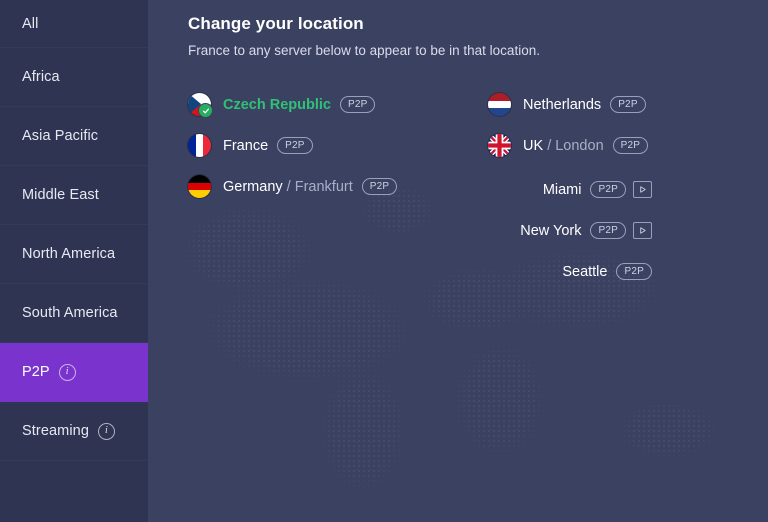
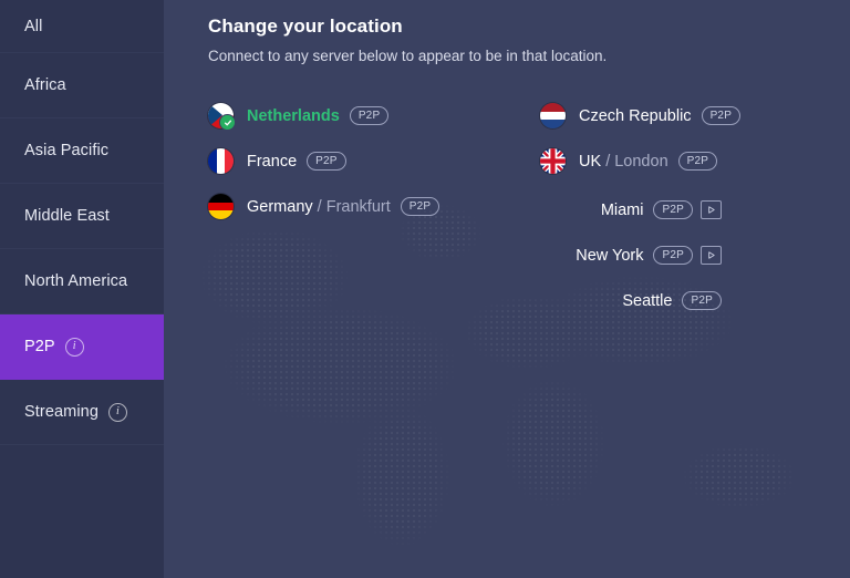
  All
  Africa
  Asia Pacific
  Middle East
  North America
- South America
  P2P
  i
  Streaming
  i
  Change your location
- France to any server below to appear to be in that location.
+ Connect to any server below to appear to be in that location.
- Czech Republic
+ Netherlands
  P2P
  France
  P2P
  Germany / Frankfurt
  P2P
- Netherlands
+ Czech Republic
  P2P
  UK / London
  P2P
  Miami
  P2P
  New York
  P2P
  Seattle
  P2P
